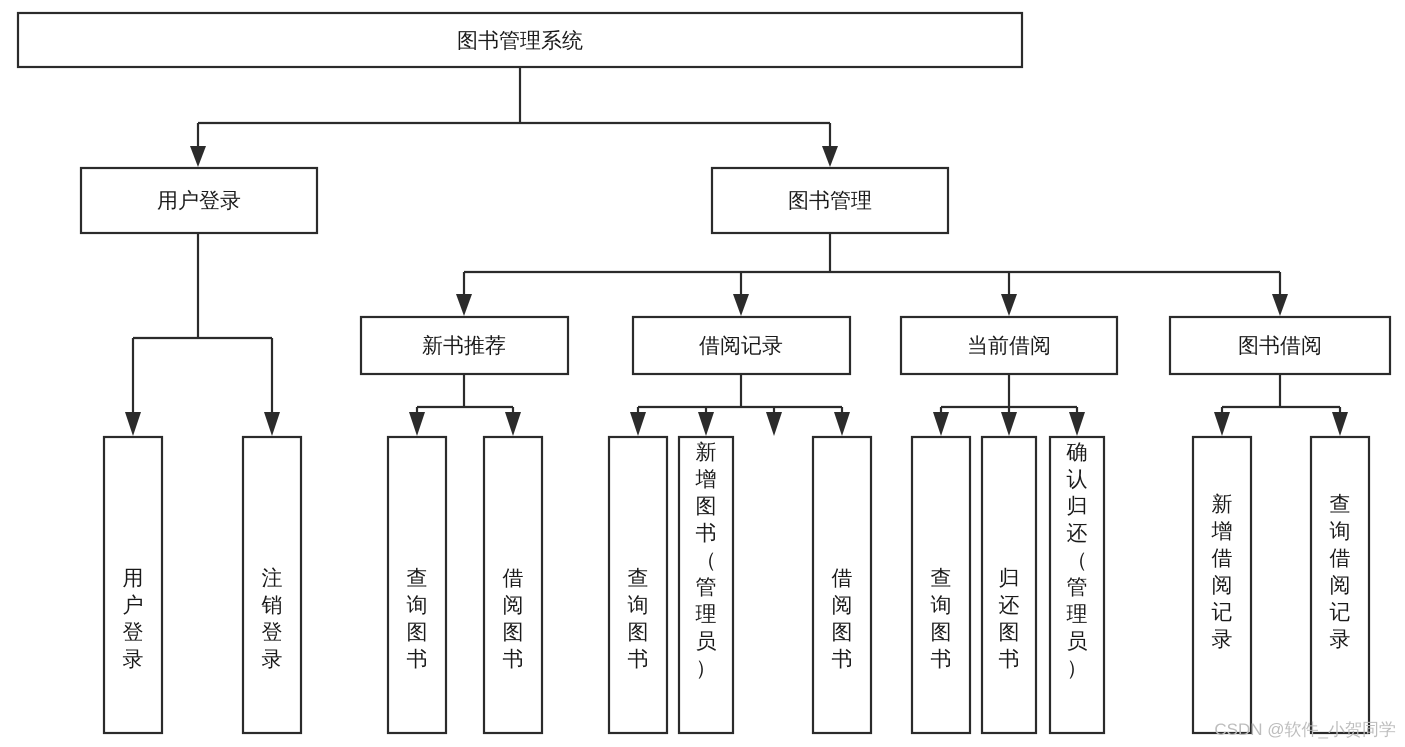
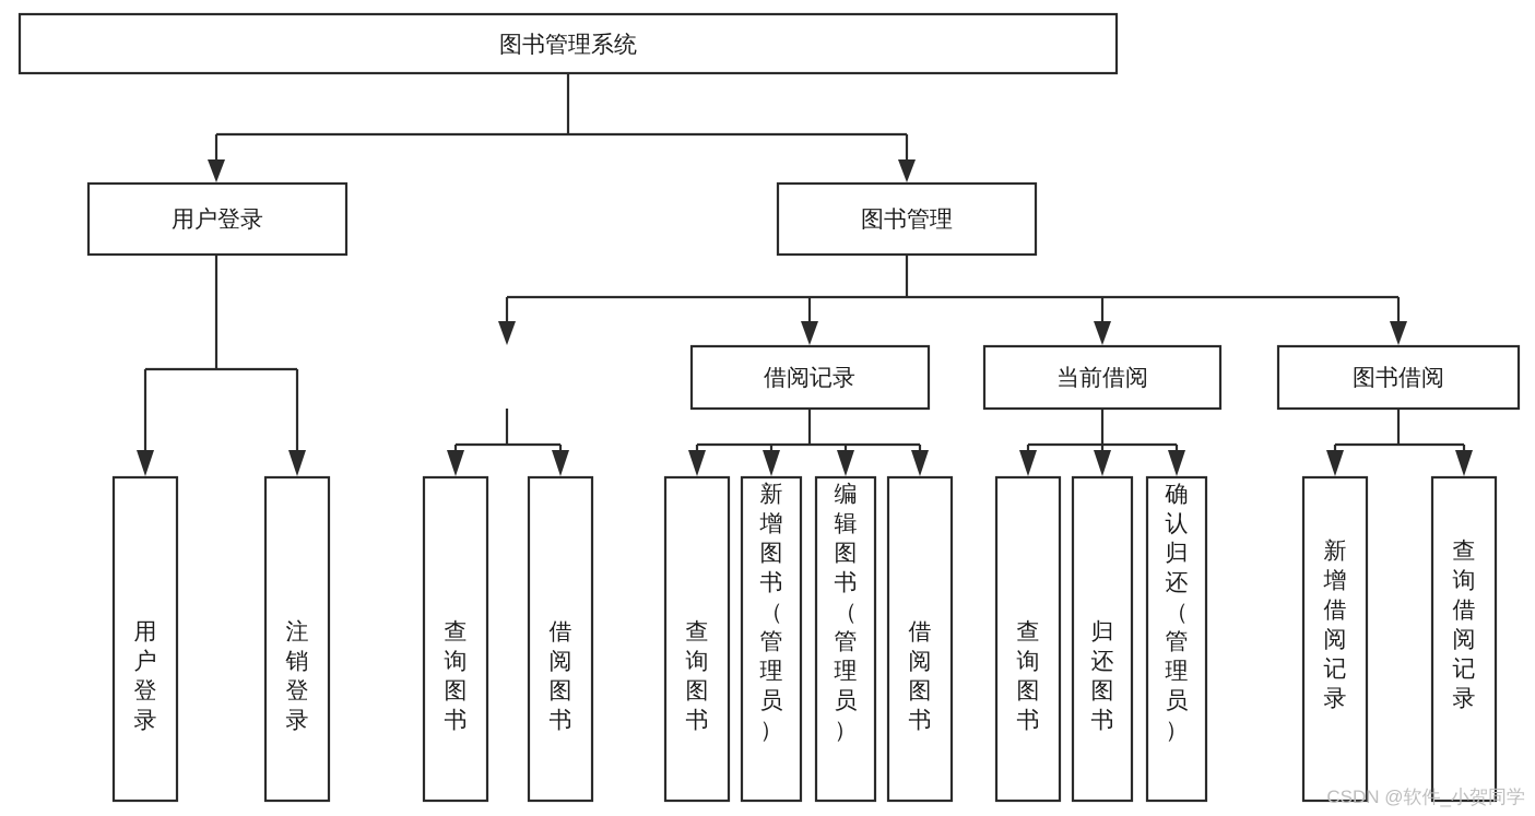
  图书管理系统
  用户登录
  图书管理
- 新书推荐
  借阅记录
  当前借阅
  图书借阅
  用户登录
  注销登录
  查询图书
  借阅图书
  查询图书
  新增图书（管理员）
+ 编辑图书（管理员）
  借阅图书
  查询图书
  归还图书
  确认归还（管理员）
  新增借阅记录
  查询借阅记录
  CSDN @软件_小贺同学
